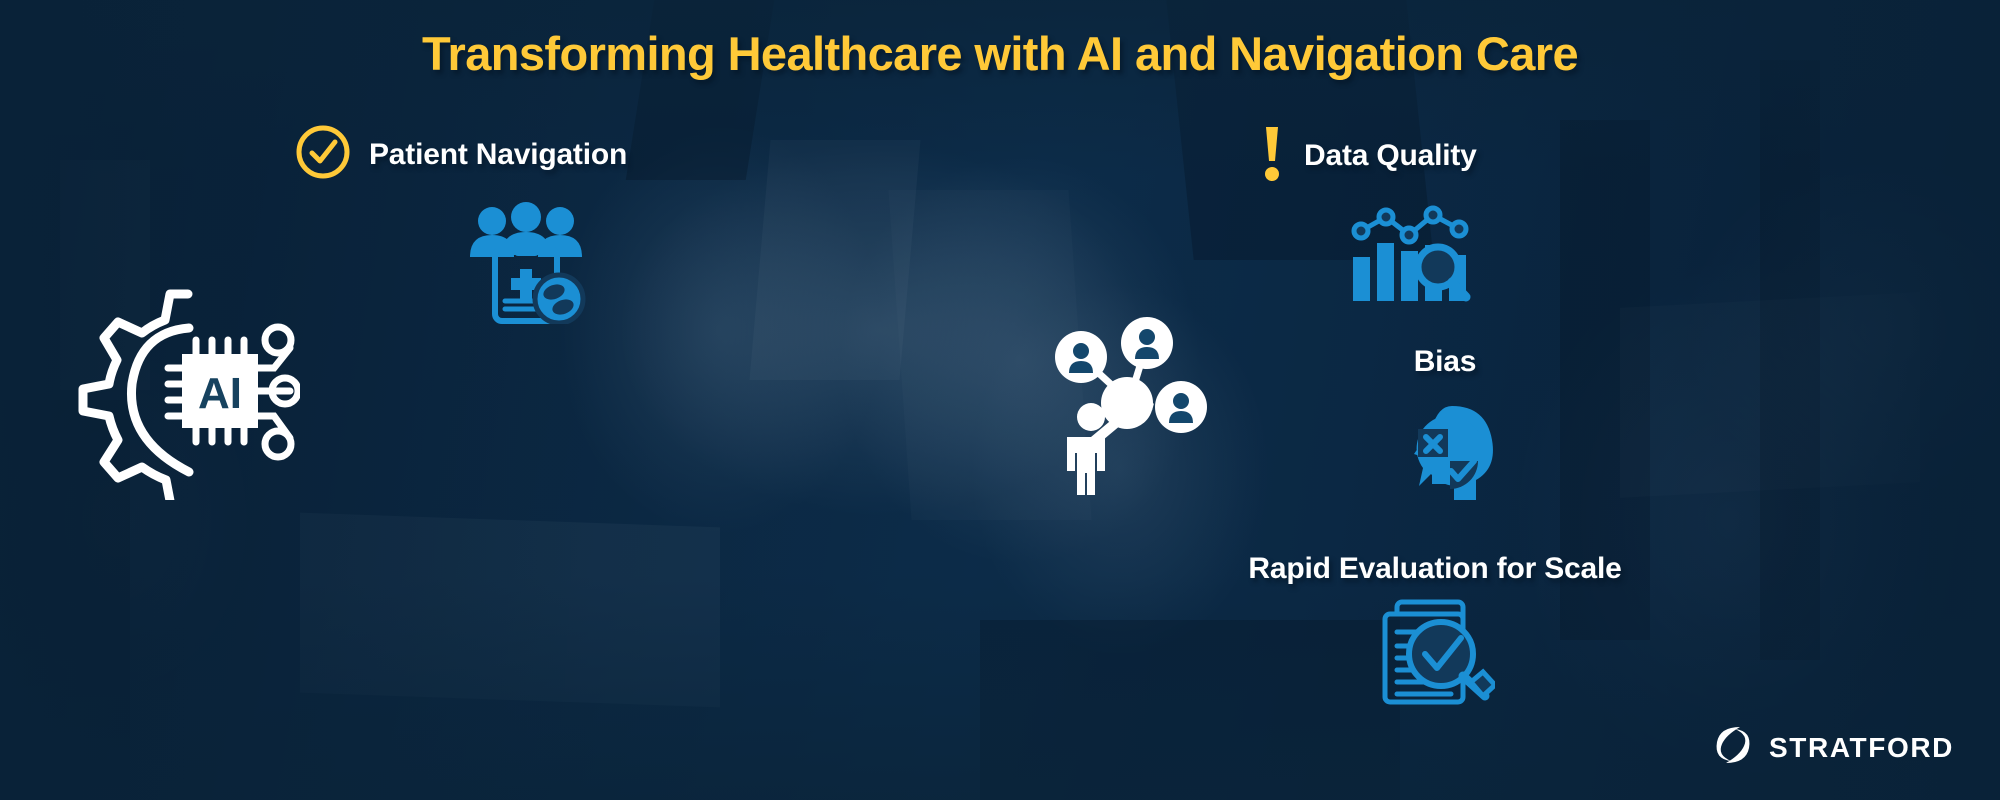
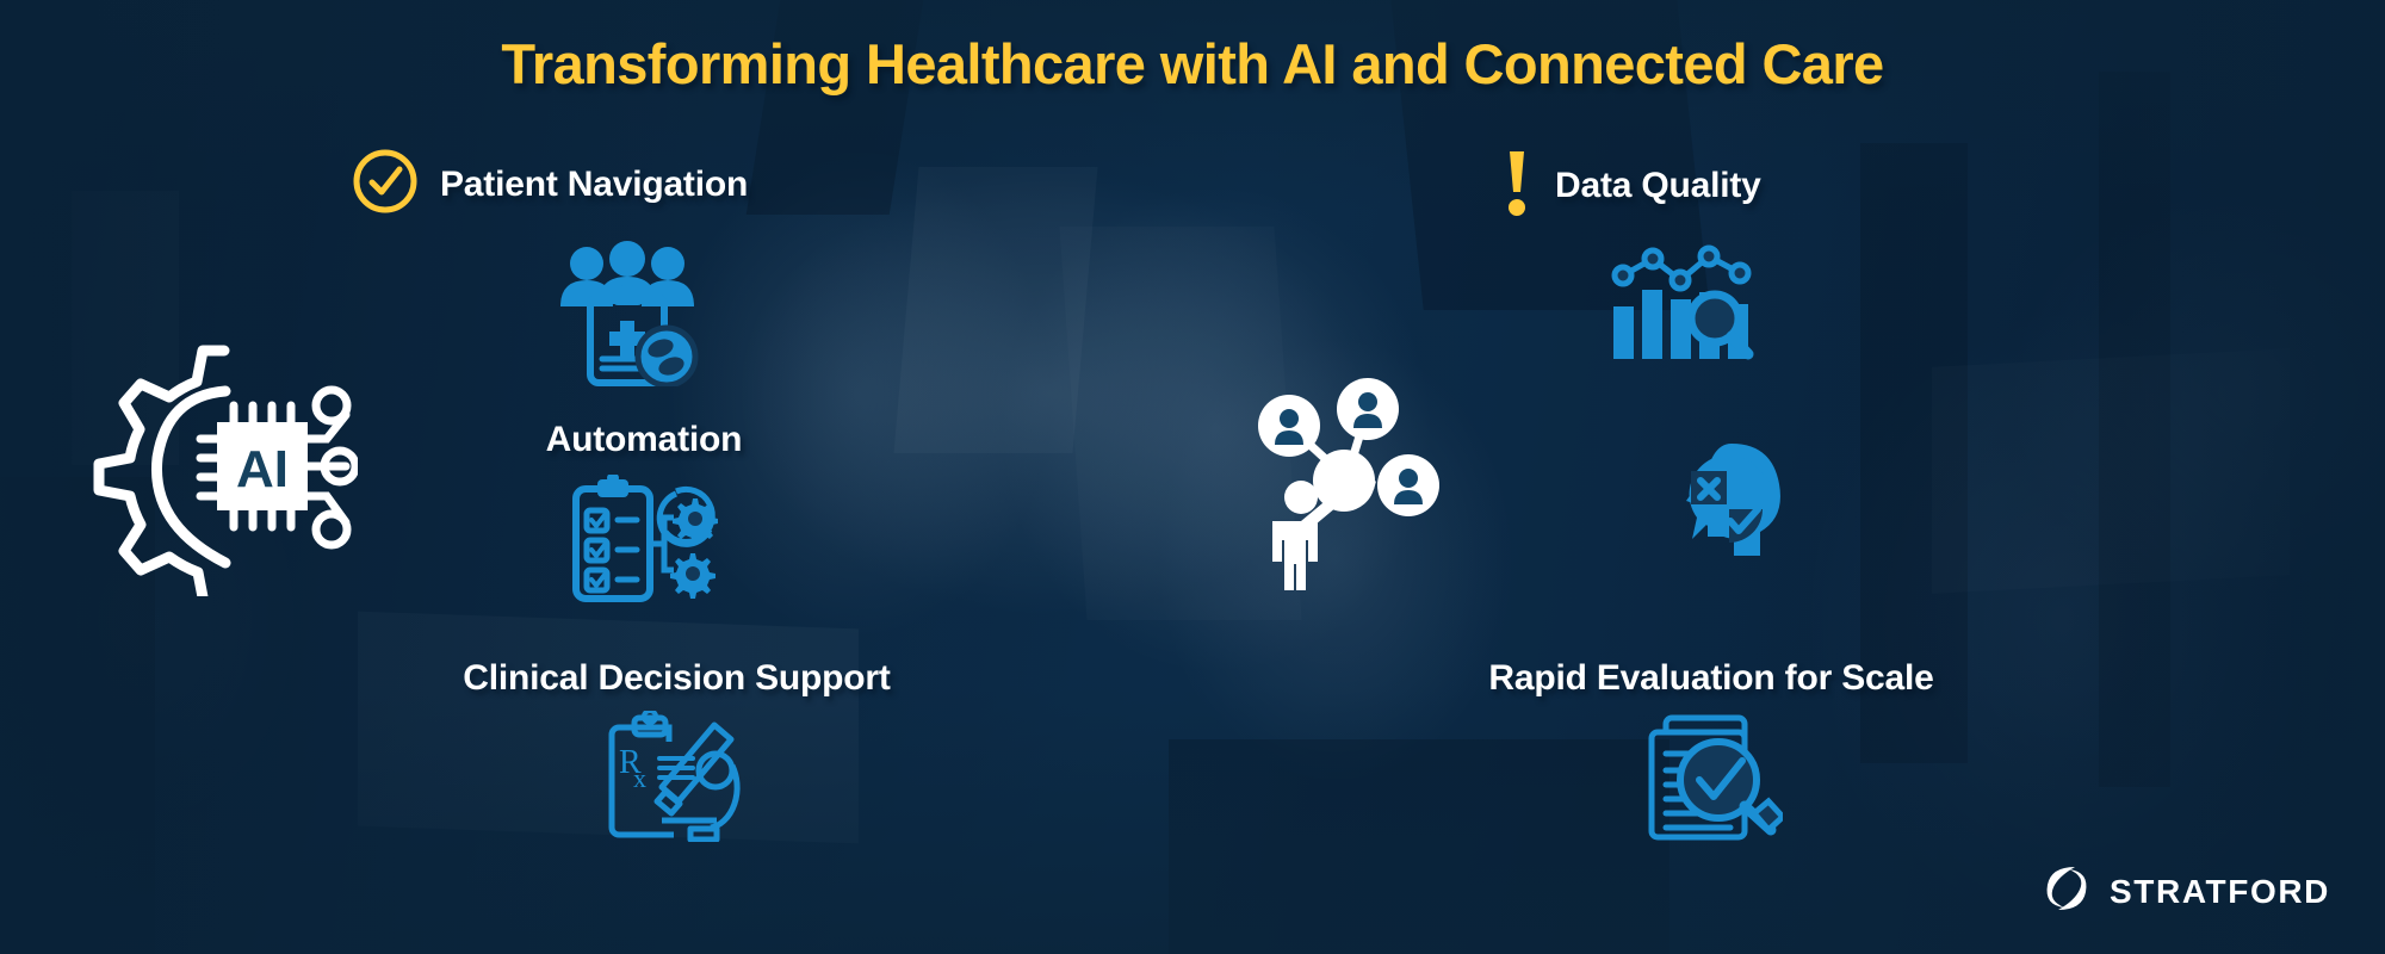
- Transforming Healthcare with AI and Navigation Care
+ Transforming Healthcare with AI and Connected Care
  AI
  Patient Navigation
+ Automation
+ Clinical Decision Support
+ R
+ x
  Data Quality
- Bias
  Rapid Evaluation for Scale
  STRATFORD
